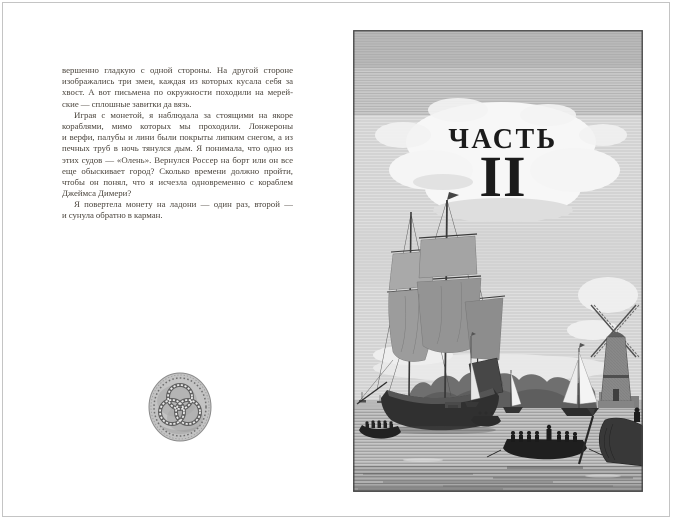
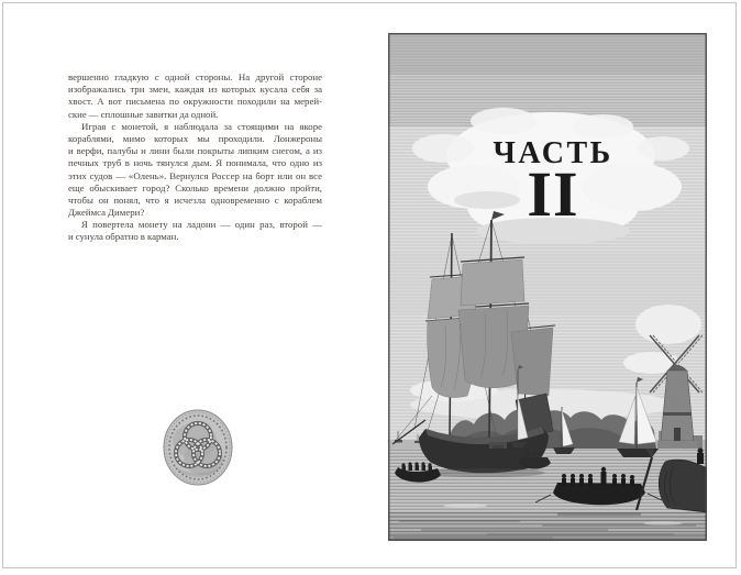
  вершенно гладкую с одной стороны. На другой стороне
  изображались три змеи, каждая из которых кусала себя за
  хвост. А вот письмена по окружности походили на мерей-
- ские — сплошные завитки да вязь.
+ ские — сплошные завитки да одной.
  Играя с монетой, я наблюдала за стоящими на якоре
  кораблями, мимо которых мы проходили. Лонжероны
  и верфи, палубы и лини были покрыты липким снегом, а из
  печных труб в ночь тянулся дым. Я понимала, что одно из
  этих судов — «Олень». Вернулся Россер на борт или он все
  еще обыскивает город? Сколько времени должно пройти,
  чтобы он понял, что я исчезла одновременно с кораблем
  Джеймса Димери?
  Я повертела монету на ладони — один раз, второй —
  и сунула обратно в карман.
  ЧАСТЬ
  II
